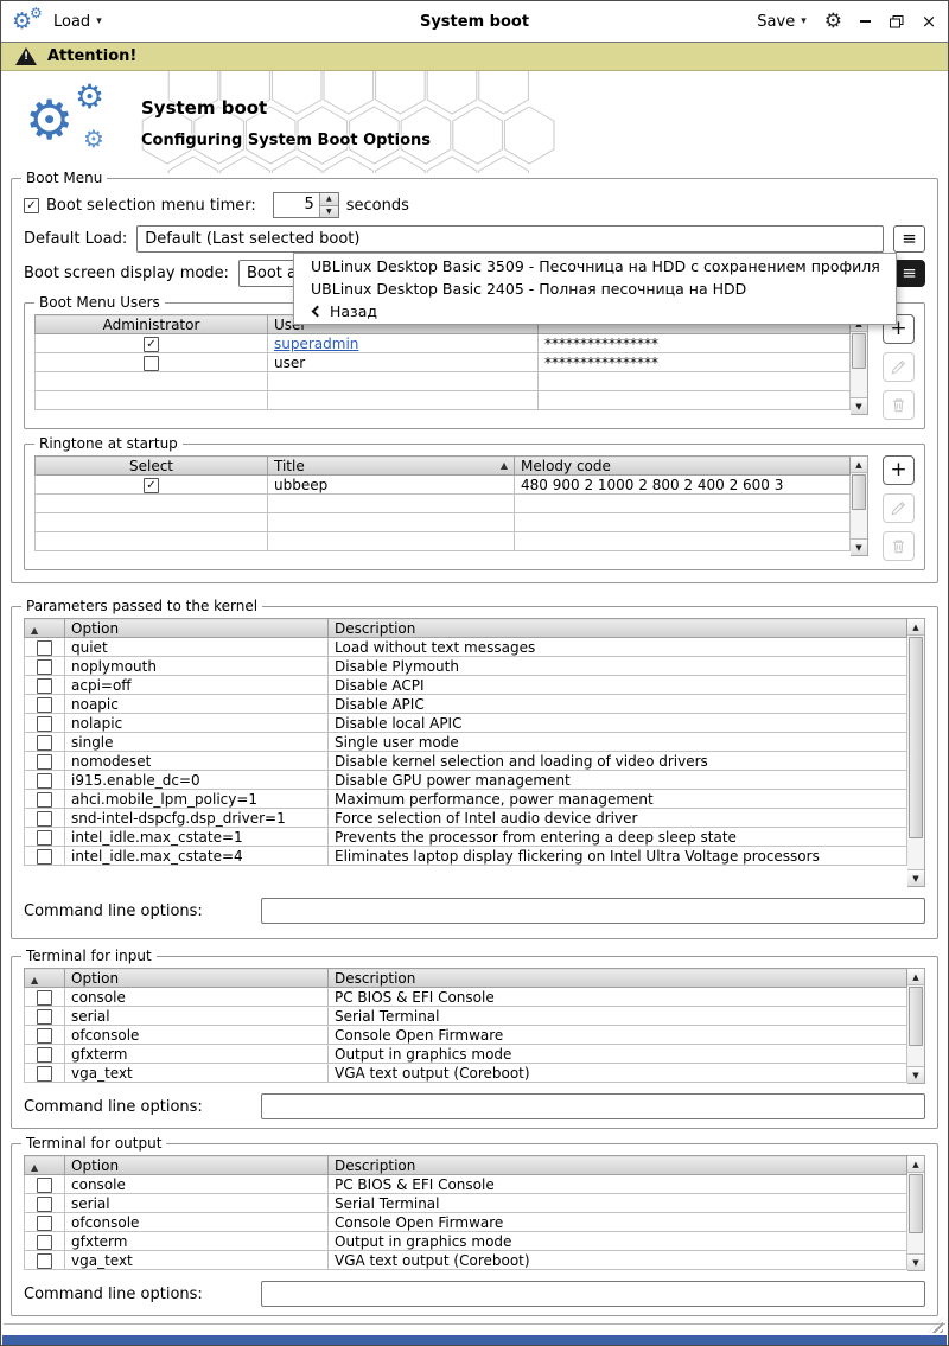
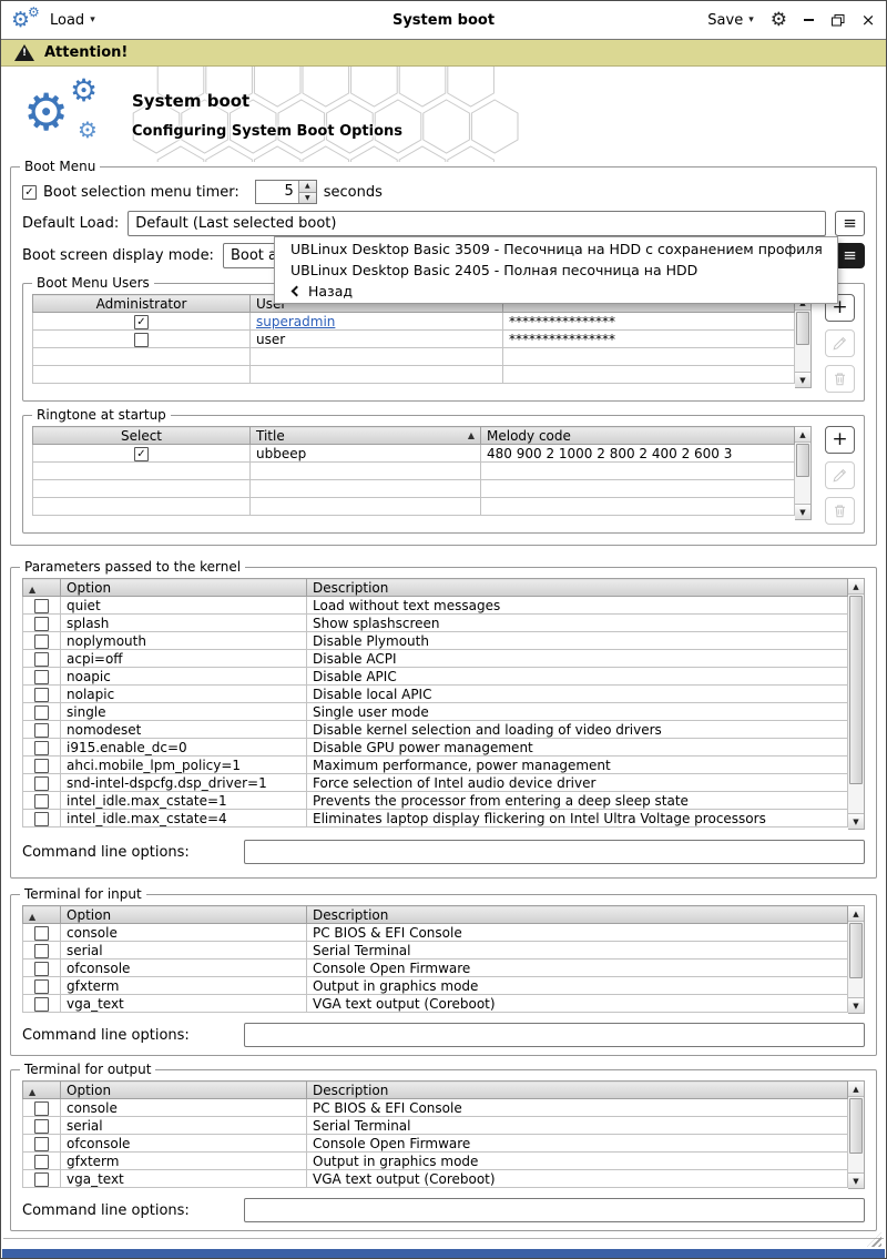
  ⚙
  ⚙
  Load
  ▾
  System boot
  Save
  ▾
  ⚙
  ×
  !
  Attention!
  ⚙
  ⚙
  ⚙
  System boot
  Configuring System Boot Options
  Boot Menu
  ✓
  Boot selection menu timer:
  5
  seconds
  Default Load:
  Default (Last selected boot)
  ≡
  Boot screen display mode:
  ≡
  Boot Menu Users
  Administrator	Us
  ✓	superadmin	****************
  	user	****************
  ▼
  +
  Ringtone at startup
  Select	Title ▲	Melody code
  ✓	ubbeep	480 900 2 1000 2 800 2 400 2 600 3
  ▲
  ▼
  +
  Parameters passed to the kernel
  ▲	Option	Description
  	quiet	Load without text messages
+ 	splash	Show splashscreen
  	noplymouth	Disable Plymouth
  	acpi=off	Disable ACPI
  	noapic	Disable APIC
  	nolapic	Disable local APIC
  	single	Single user mode
  	nomodeset	Disable kernel selection and loading of video drivers
  	i915.enable_dc=0	Disable GPU power management
  	ahci.mobile_lpm_policy=1	Maximum performance, power management
  	snd-intel-dspcfg.dsp_driver=1	Force selection of Intel audio device driver
  	intel_idle.max_cstate=1	Prevents the processor from entering a deep sleep state
  	intel_idle.max_cstate=4	Eliminates laptop display flickering on Intel Ultra Voltage processors
  ▲
  ▼
  Command line options:
  Terminal for input
  ▲	Option	Description
  	console	PC BIOS & EFI Console
  	serial	Serial Terminal
  	ofconsole	Console Open Firmware
  	gfxterm	Output in graphics mode
  	vga_text	VGA text output (Coreboot)
  ▲
  ▼
  Command line options:
  Terminal for output
  ▲	Option	Description
  	console	PC BIOS & EFI Console
  	serial	Serial Terminal
  	ofconsole	Console Open Firmware
  	gfxterm	Output in graphics mode
  	vga_text	VGA text output (Coreboot)
  ▲
  ▼
  Command line options:
  UBLinux Desktop Basic 3509 - Песочница на HDD с сохранением профиля
  UBLinux Desktop Basic 2405 - Полная песочница на HDD
  Назад
